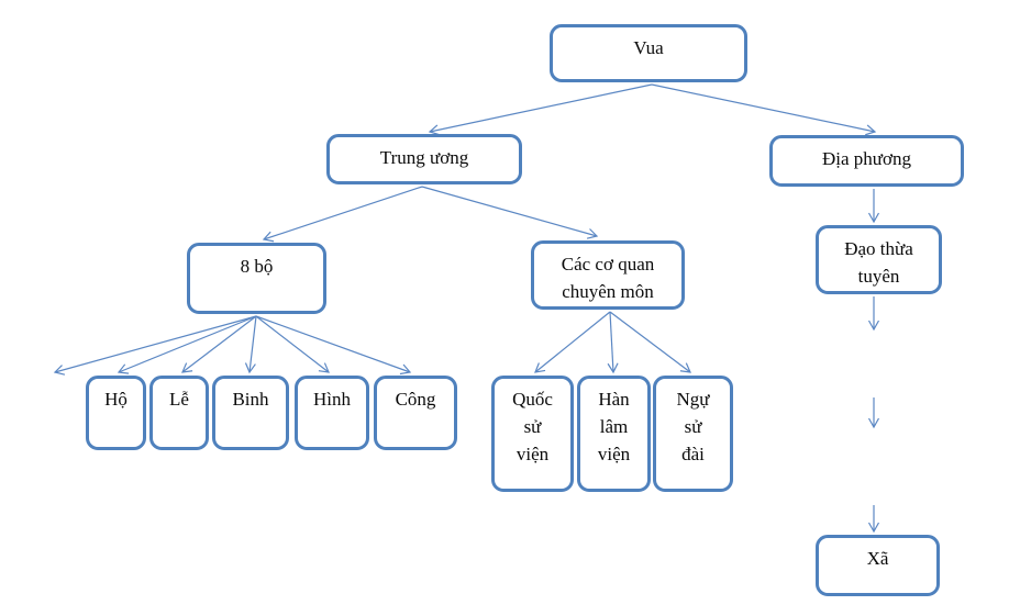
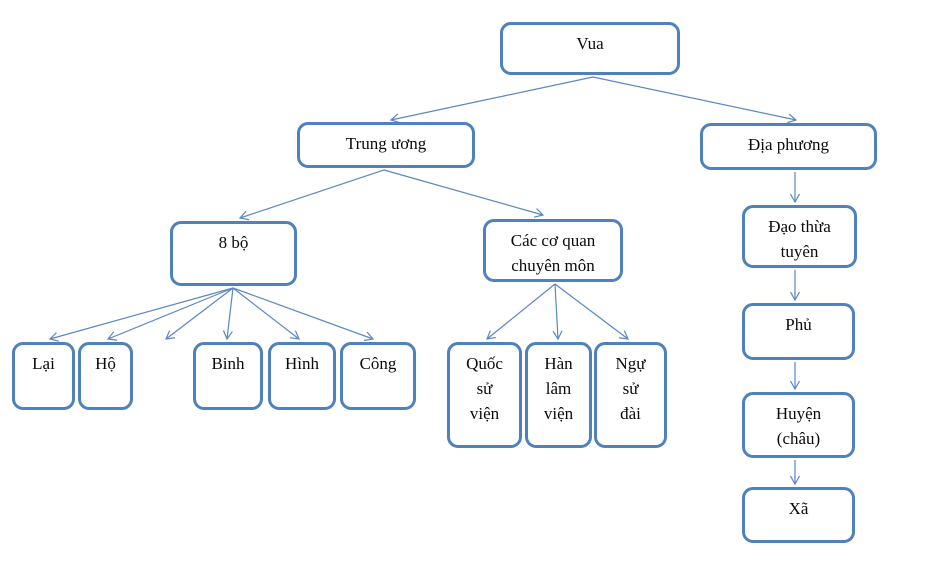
  Vua
  Trung ương
  Địa phương
  8 bộ
  Các cơ quan
  chuyên môn
  Đạo thừa
  tuyên
+ Lại
  Hộ
- Lễ
  Binh
  Hình
  Công
  Quốc
  sử
  viện
  Hàn
  lâm
  viện
  Ngự
  sử
  đài
+ Phủ
+ Huyện
+ (châu)
  Xã
